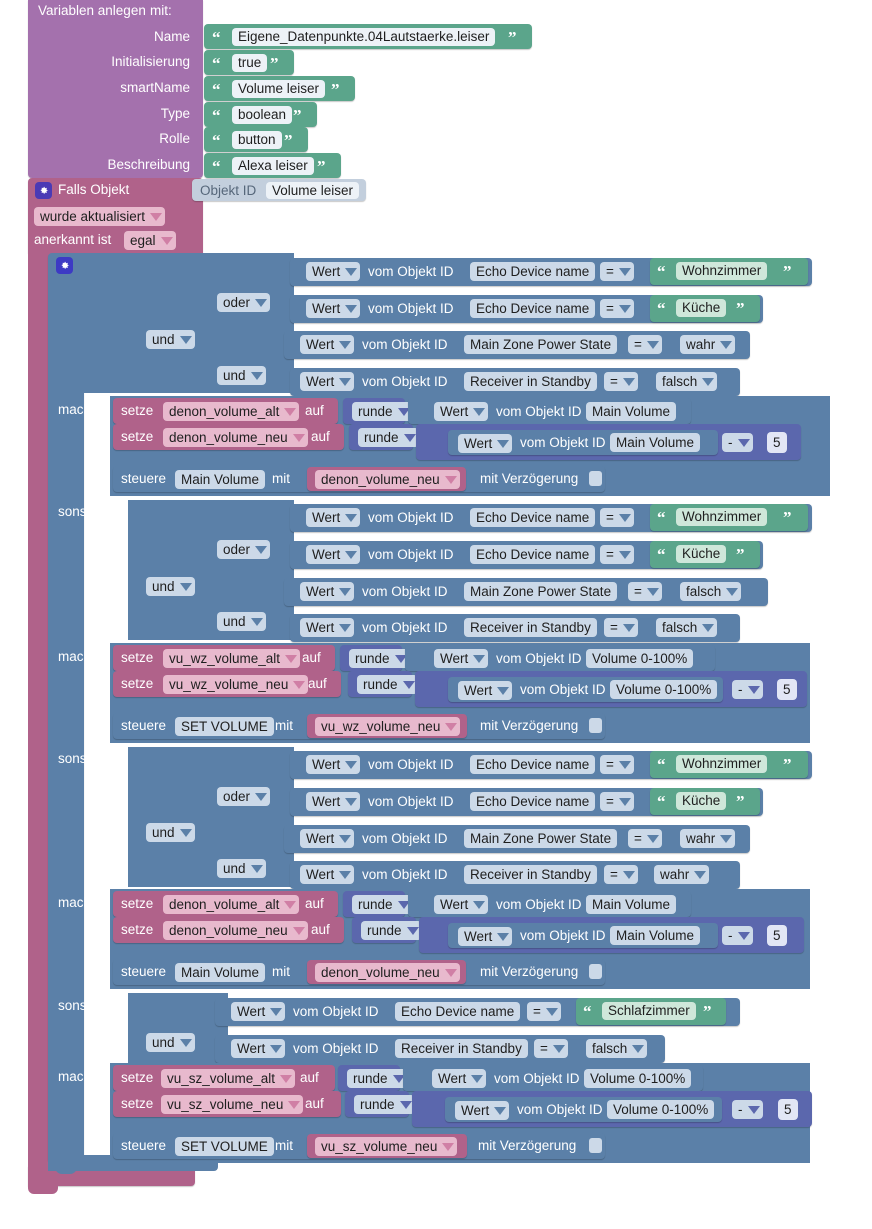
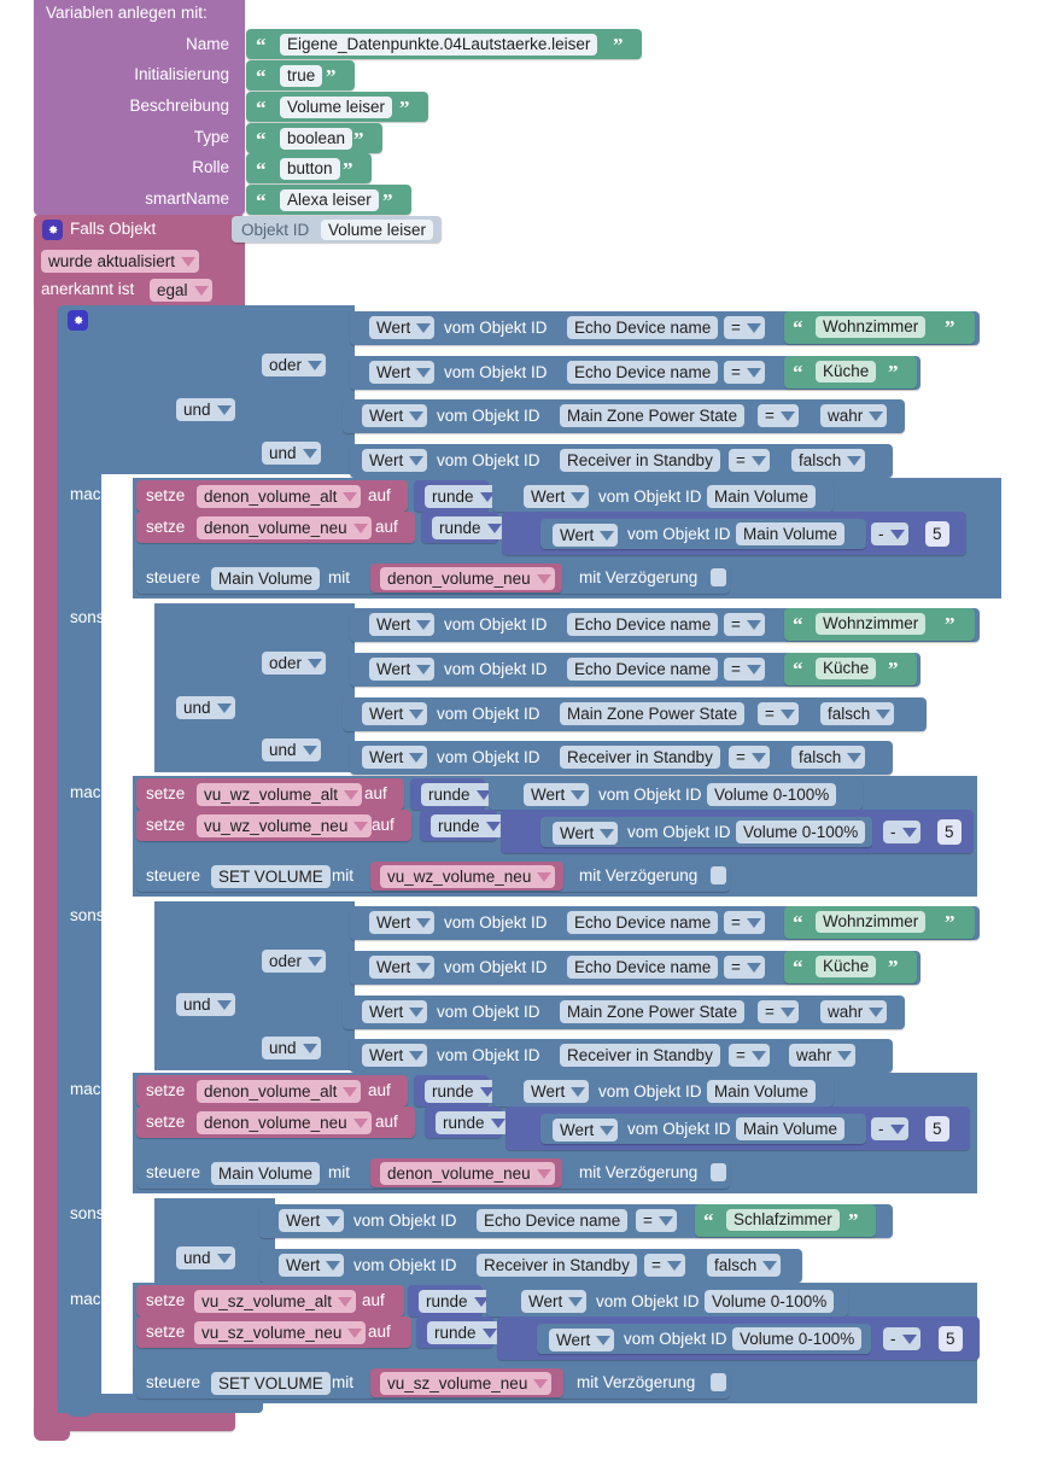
  Variablen anlegen
  mit:
  Name
  Initialisierung
- smartName
+ Beschreibung
  Type
  Rolle
- Beschreibung
+ smartName
  “
  Eigene_Datenpunkte.04Lautstaerke.leiser
  ”
  “
  true
  ”
  “
  Volume leiser
  ”
  “
  boolean
  ”
  “
  button
  ”
  “
  Alexa leiser
  ”
  Falls Objekt
  Objekt ID
  Volume leiser
  wurde aktualisiert
  anerkannt ist
  egal
  und
  oder
  und
  Wert
  vom Objekt ID
  Echo Device name
  =
  “
  Wohnzimmer
  ”
  Wert
  vom Objekt ID
  Echo Device name
  =
  “
  Küche
  ”
  Wert
  vom Objekt ID
  Main Zone Power State
  =
  wahr
  Wert
  vom Objekt ID
  Receiver in Standby
  =
  falsch
  mache
  setze
  denon_volume_alt
  auf
  runde
  Wert
  vom Objekt ID
  Main Volume
  setze
  denon_volume_neu
  auf
  runde
  Wert
  vom Objekt ID
  Main Volume
  -
  5
  steuere
  Main Volume
  mit
  denon_volume_neu
  mit Verzögerung
  sonst falls
  und
  oder
  und
  Wert
  vom Objekt ID
  Echo Device name
  =
  “
  Wohnzimmer
  ”
  Wert
  vom Objekt ID
  Echo Device name
  =
  “
  Küche
  ”
  Wert
  vom Objekt ID
  Main Zone Power State
  =
  falsch
  Wert
  vom Objekt ID
  Receiver in Standby
  =
  falsch
  mache
  setze
  vu_wz_volume_alt
  auf
  runde
  Wert
  vom Objekt ID
  Volume 0-100%
  setze
  vu_wz_volume_neu
  auf
  runde
  Wert
  vom Objekt ID
  Volume 0-100%
  -
  5
  steuere
  SET VOLUME
  mit
  vu_wz_volume_neu
  mit Verzögerung
  sonst falls
  und
  oder
  und
  Wert
  vom Objekt ID
  Echo Device name
  =
  “
  Wohnzimmer
  ”
  Wert
  vom Objekt ID
  Echo Device name
  =
  “
  Küche
  ”
  Wert
  vom Objekt ID
  Main Zone Power State
  =
  wahr
  Wert
  vom Objekt ID
  Receiver in Standby
  =
  wahr
  mache
  setze
  denon_volume_alt
  auf
  runde
  Wert
  vom Objekt ID
  Main Volume
  setze
  denon_volume_neu
  auf
  runde
  Wert
  vom Objekt ID
  Main Volume
  -
  5
  steuere
  Main Volume
  mit
  denon_volume_neu
  mit Verzögerung
  sonst falls
  und
  Wert
  vom Objekt ID
  Echo Device name
  =
  “
  Schlafzimmer
  ”
  Wert
  vom Objekt ID
  Receiver in Standby
  =
  falsch
  mache
  setze
  vu_sz_volume_alt
  auf
  runde
  Wert
  vom Objekt ID
  Volume 0-100%
  setze
  vu_sz_volume_neu
  auf
  runde
  Wert
  vom Objekt ID
  Volume 0-100%
  -
  5
  steuere
  SET VOLUME
  mit
  vu_sz_volume_neu
  mit Verzögerung
